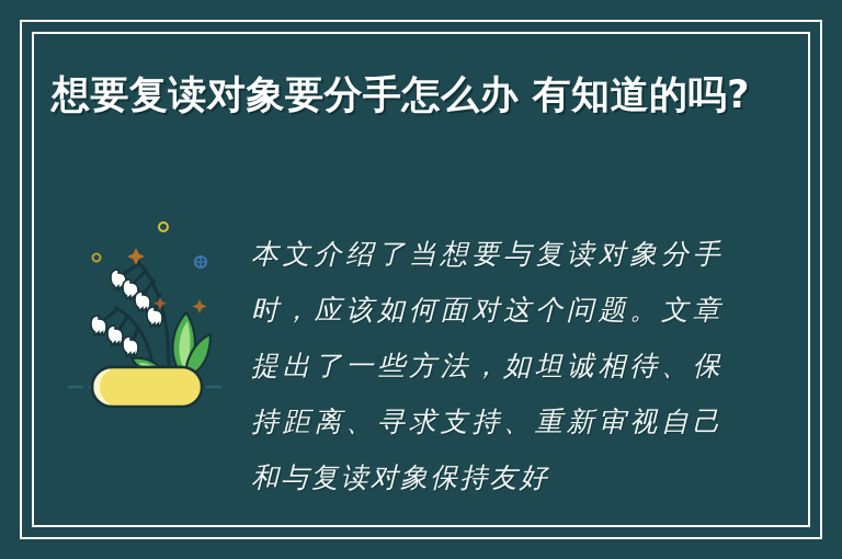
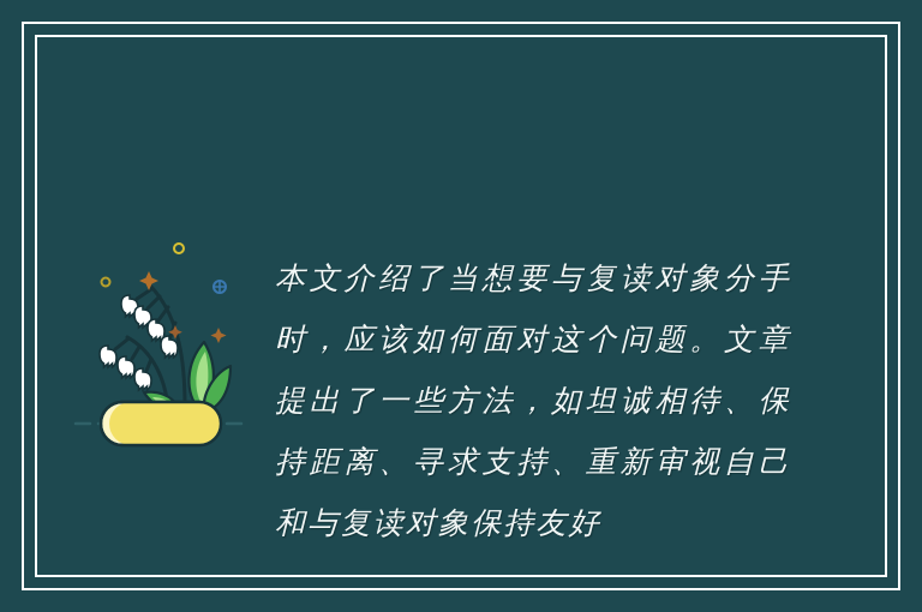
- 想要复读对象要分手怎么办 有知道的吗?
  本文介绍了当想要与复读对象分手时，应该如何面对这个问题。文章提出了一些方法，如坦诚相待、保持距离、寻求支持、重新审视自己和与复读对象保持友好
